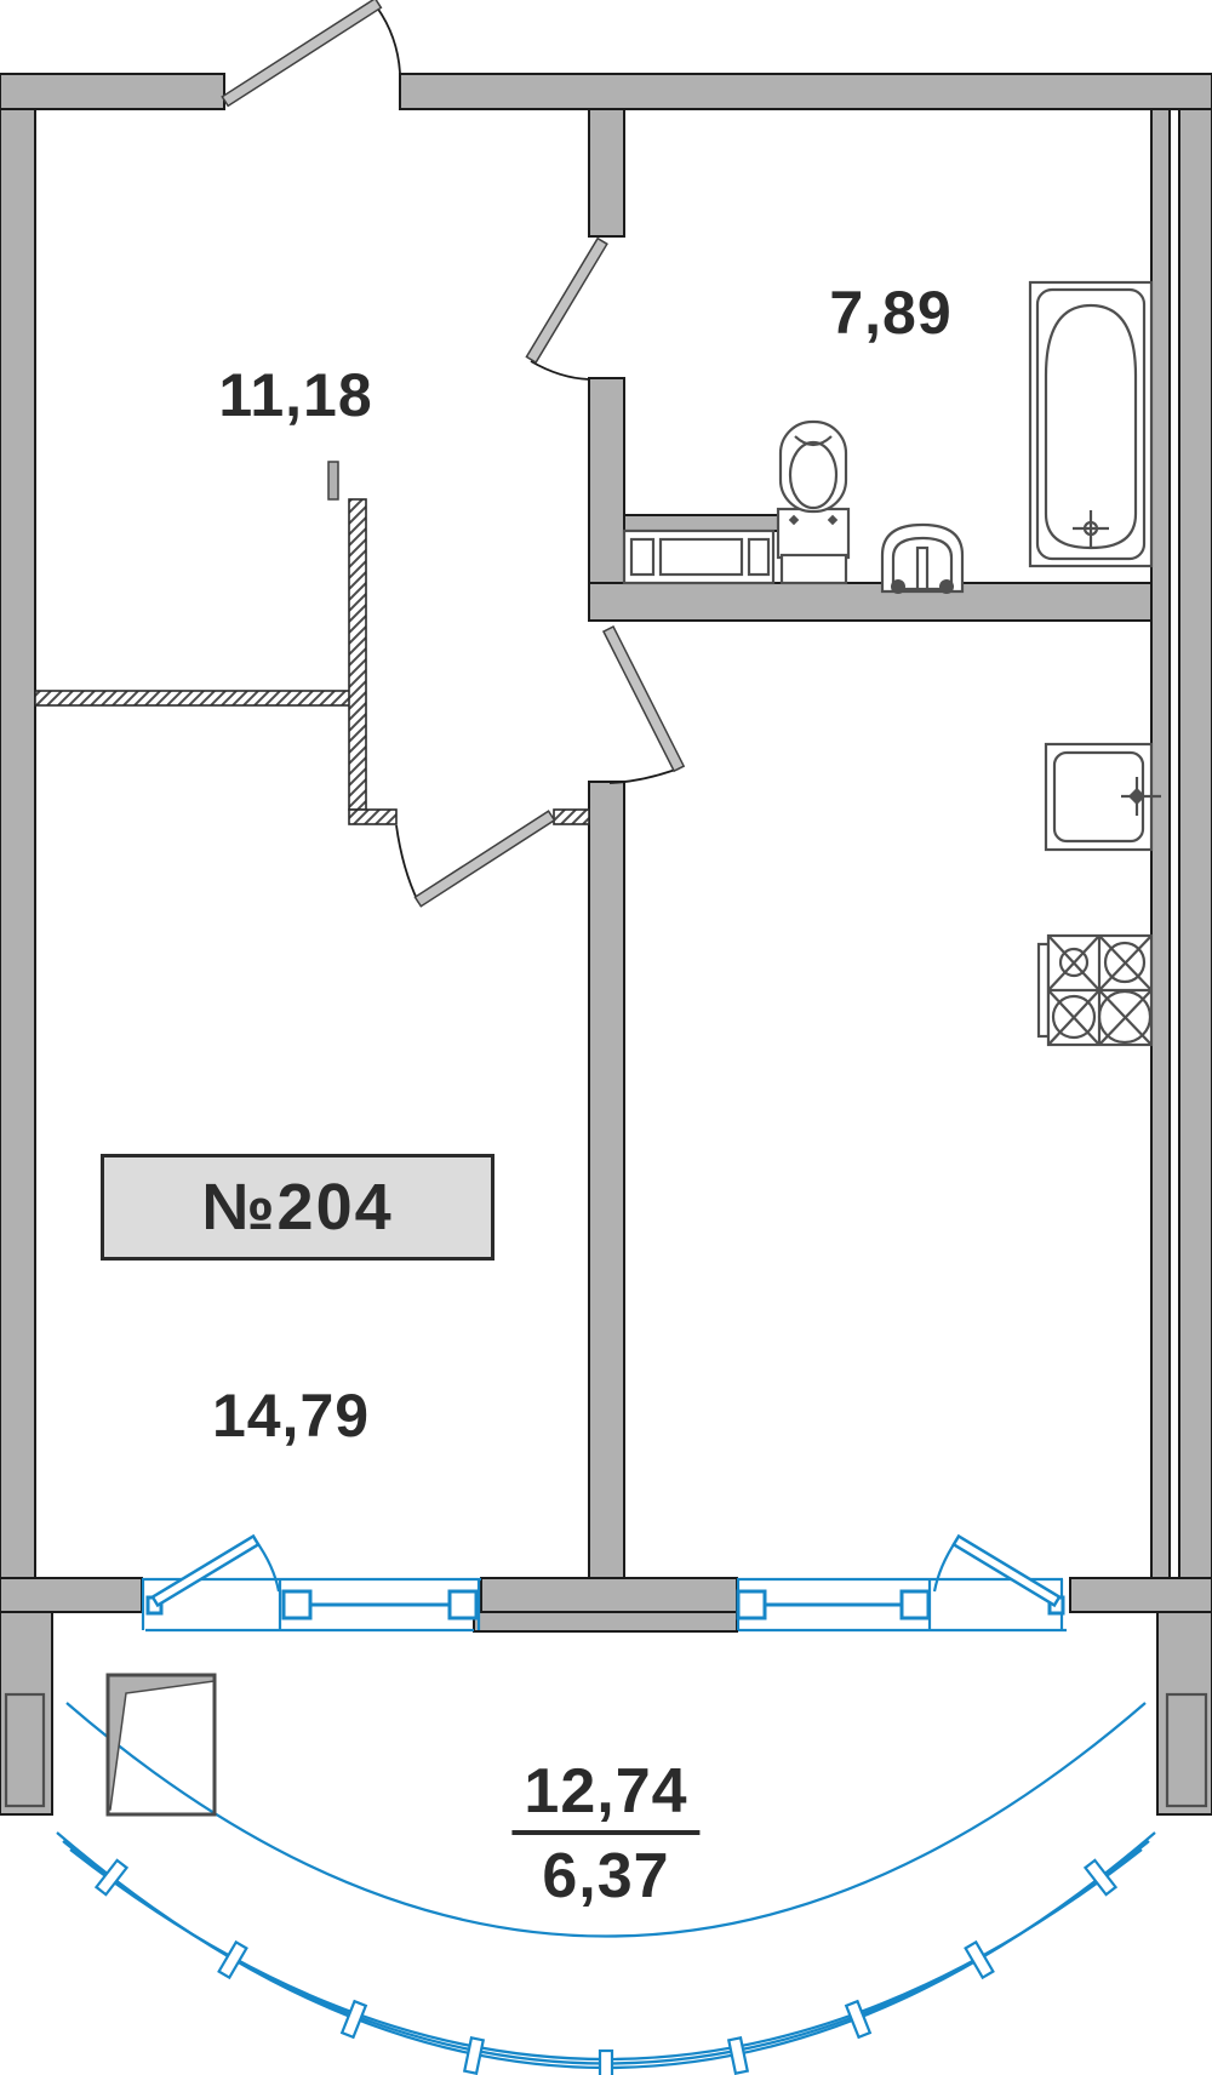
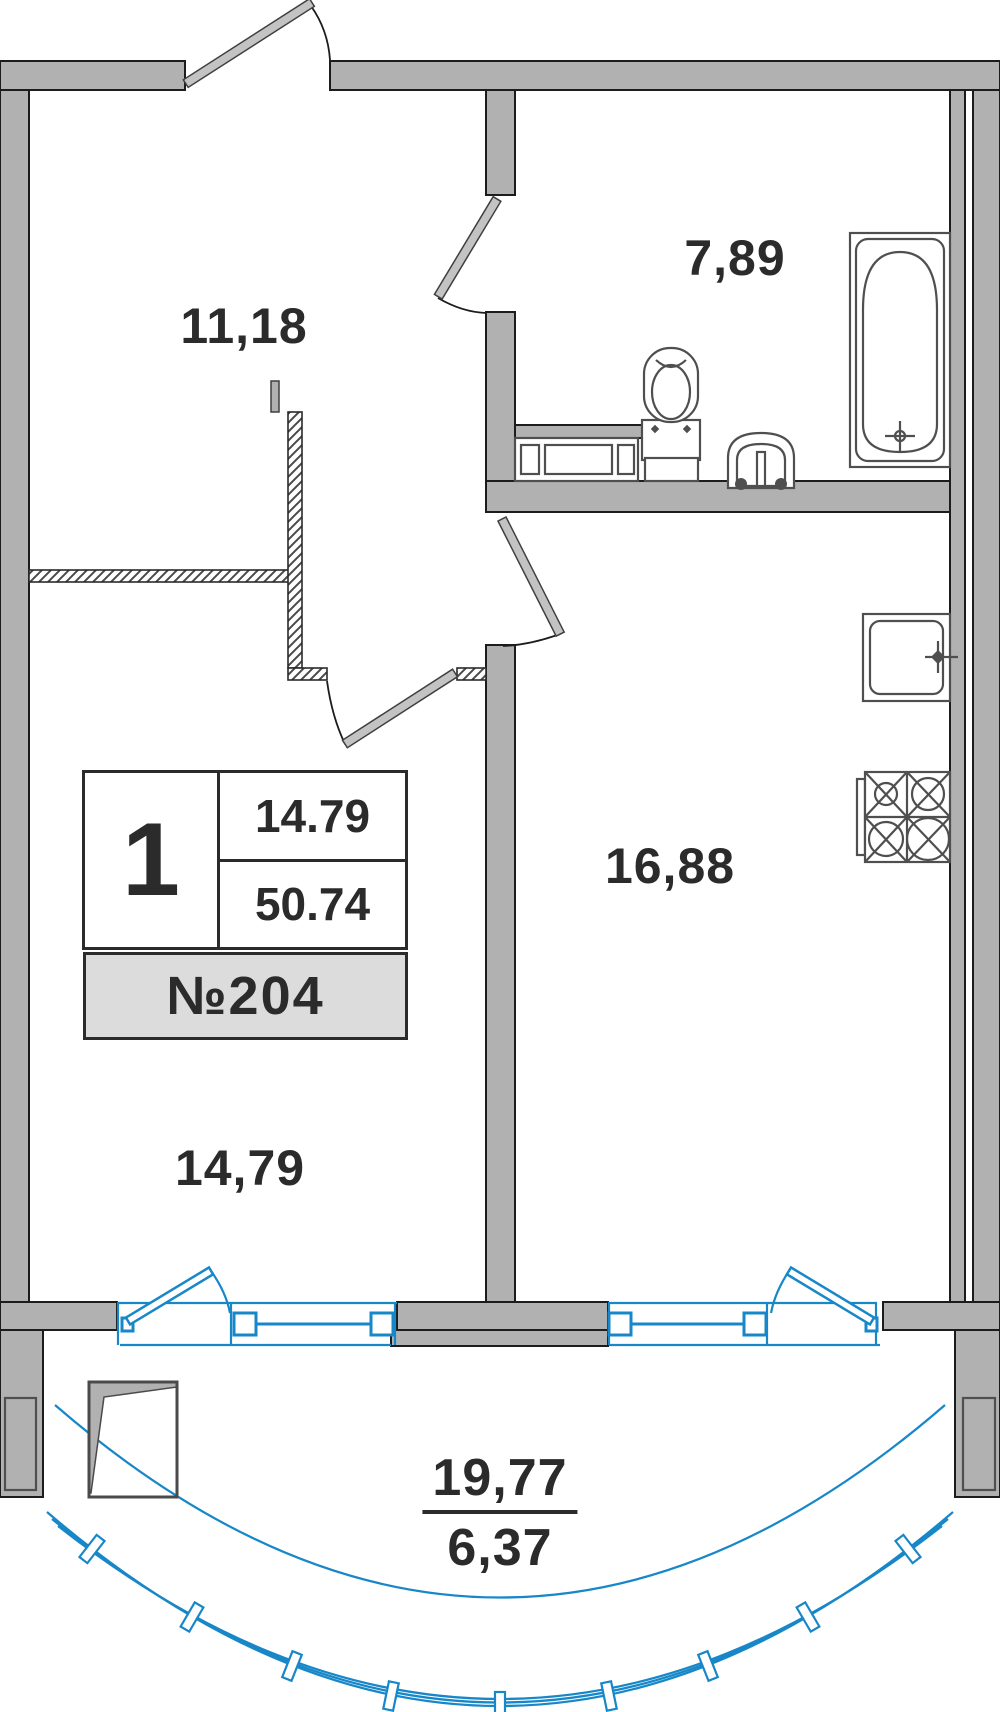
  11,18
  7,89
+ 16,88
  14,79
- 12,74
+ 19,77
  6,37
+ 1
+ 14.79
+ 50.74
  №204
